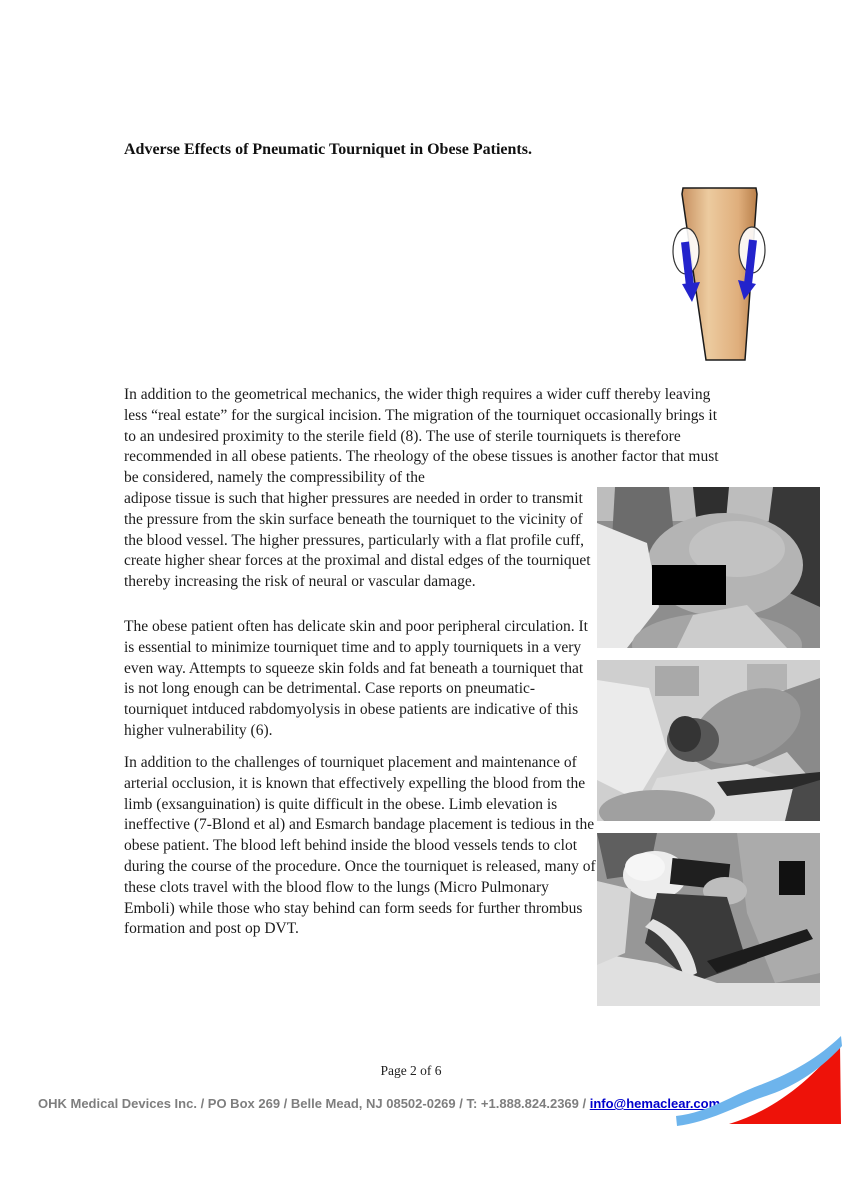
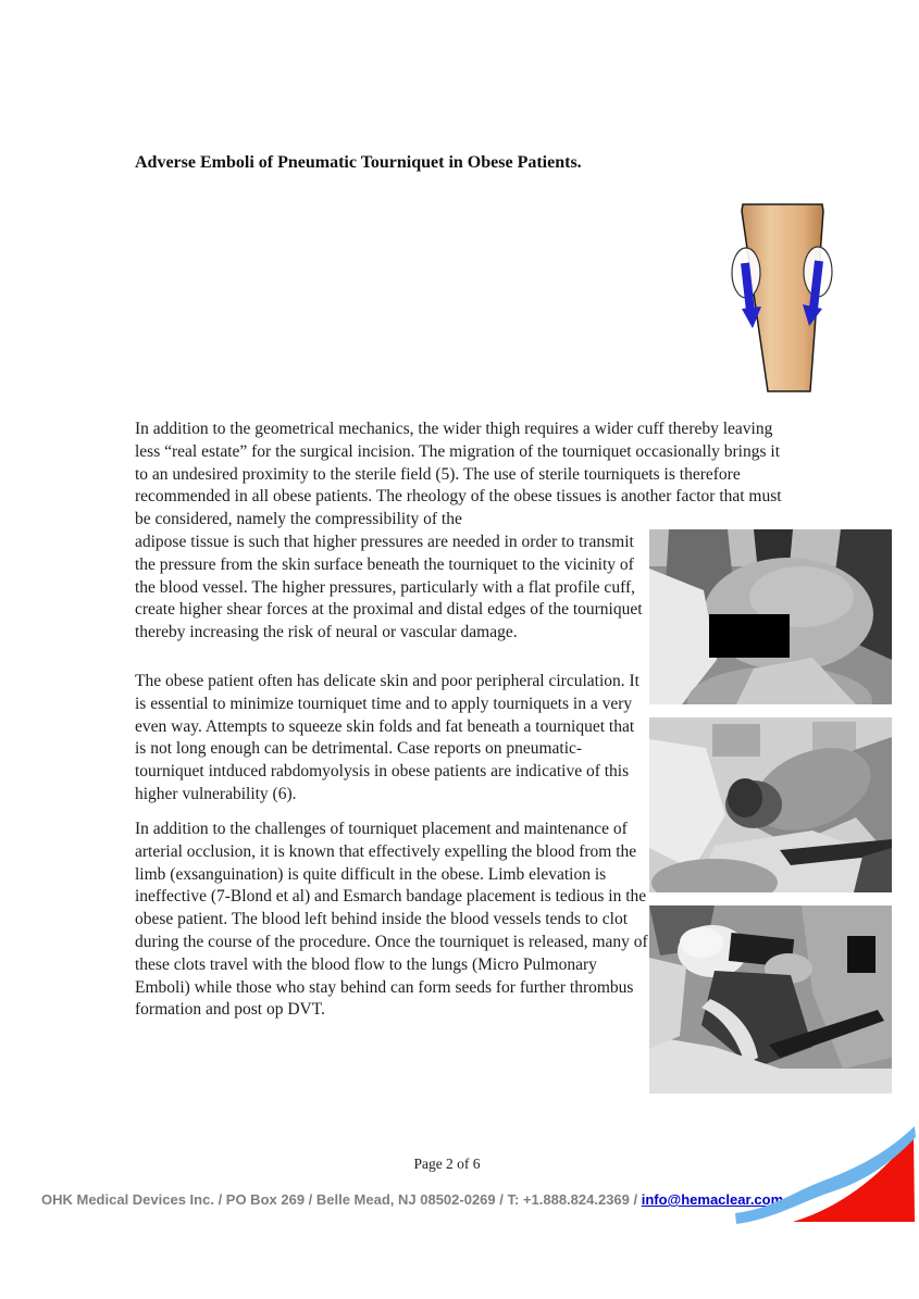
- Adverse Effects of Pneumatic Tourniquet in Obese Patients.
+ Adverse Emboli of Pneumatic Tourniquet in Obese Patients.
- In addition to the geometrical mechanics, the wider thigh requires a wider cuff thereby leaving less “real estate” for the surgical incision. The migration of the tourniquet occasionally brings it to an undesired proximity to the sterile field (8). The use of sterile tourniquets is therefore recommended in all obese patients. The rheology of the obese tissues is another factor that must be considered, namely the compressibility of the
+ In addition to the geometrical mechanics, the wider thigh requires a wider cuff thereby leaving less “real estate” for the surgical incision. The migration of the tourniquet occasionally brings it to an undesired proximity to the sterile field (5). The use of sterile tourniquets is therefore recommended in all obese patients. The rheology of the obese tissues is another factor that must be considered, namely the compressibility of the
  adipose tissue is such that higher pressures are needed in order to transmit the pressure from the skin surface beneath the tourniquet to the vicinity of the blood vessel. The higher pressures, particularly with a flat profile cuff, create higher shear forces at the proximal and distal edges of the tourniquet thereby increasing the risk of neural or vascular damage.
  The obese patient often has delicate skin and poor peripheral circulation. It is essential to minimize tourniquet time and to apply tourniquets in a very even way. Attempts to squeeze skin folds and fat beneath a tourniquet that is not long enough can be detrimental. Case reports on pneumatic-tourniquet intduced rabdomyolysis in obese patients are indicative of this higher vulnerability (6).
  In addition to the challenges of tourniquet placement and maintenance of arterial occlusion, it is known that effectively expelling the blood from the limb (exsanguination) is quite difficult in the obese. Limb elevation is ineffective (7-Blond et al) and Esmarch bandage placement is tedious in the obese patient. The blood left behind inside the blood vessels tends to clot during the course of the procedure. Once the tourniquet is released, many of these clots travel with the blood flow to the lungs (Micro Pulmonary Emboli) while those who stay behind can form seeds for further thrombus formation and post op DVT.
  Page 2 of 6
  OHK Medical Devices Inc. / PO Box 269 / Belle Mead, NJ 08502-0269 / T: +1.888.824.2369 / info@hemaclear.com
